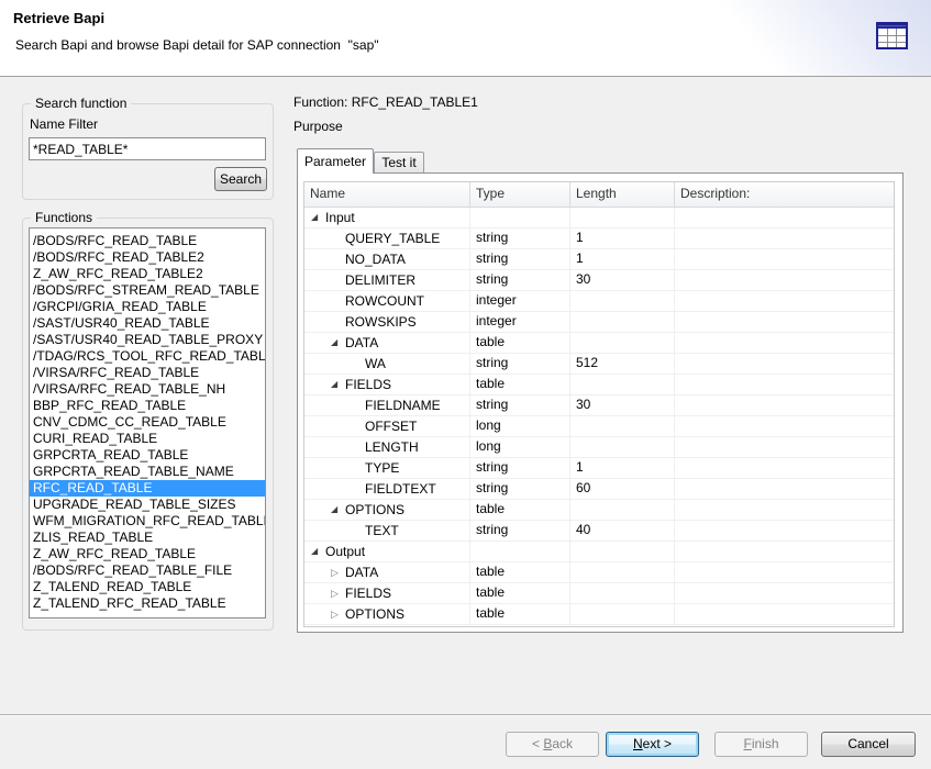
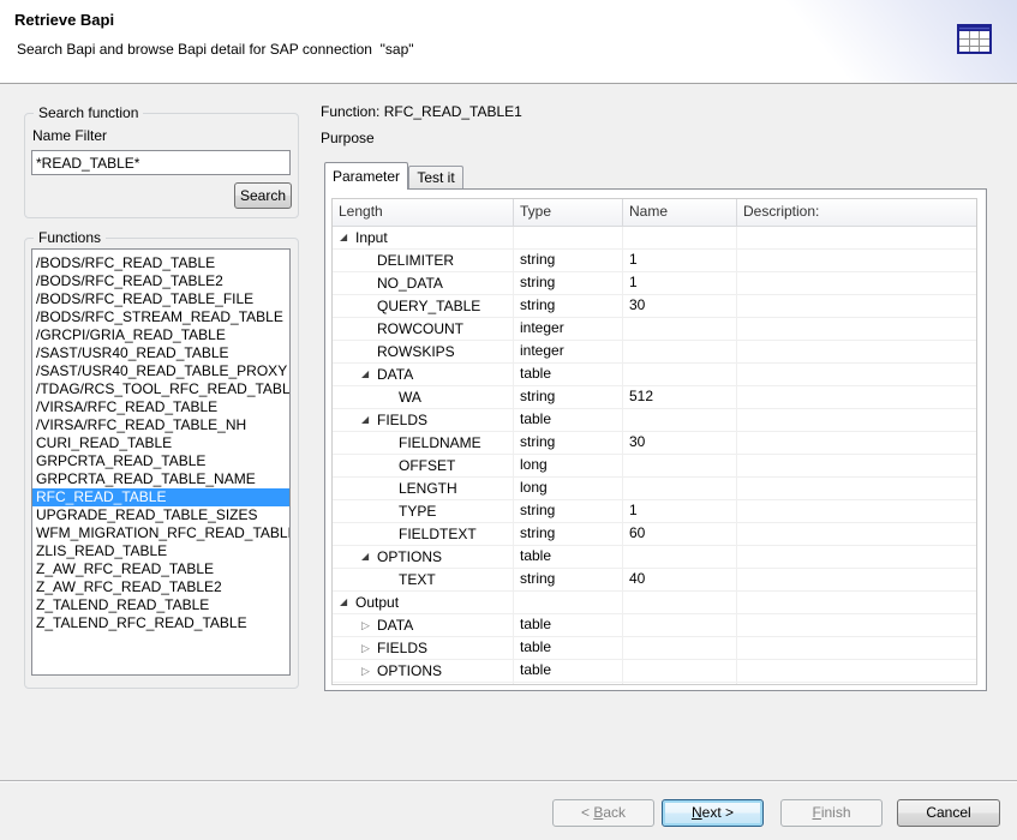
  Retrieve Bapi
  Search Bapi and browse Bapi detail for SAP connection "sap"
  Search function
  Name Filter
  *READ_TABLE*
  Search
  Functions
  /BODS/RFC_READ_TABLE
  /BODS/RFC_READ_TABLE2
- Z_AW_RFC_READ_TABLE2
+ /BODS/RFC_READ_TABLE_FILE
  /BODS/RFC_STREAM_READ_TABLE
  /GRCPI/GRIA_READ_TABLE
  /SAST/USR40_READ_TABLE
  /SAST/USR40_READ_TABLE_PROXY
  /TDAG/RCS_TOOL_RFC_READ_TABL
  /VIRSA/RFC_READ_TABLE
  /VIRSA/RFC_READ_TABLE_NH
- BBP_RFC_READ_TABLE
- CNV_CDMC_CC_READ_TABLE
  CURI_READ_TABLE
  GRPCRTA_READ_TABLE
  GRPCRTA_READ_TABLE_NAME
  RFC_READ_TABLE
  UPGRADE_READ_TABLE_SIZES
  WFM_MIGRATION_RFC_READ_TABL
  ZLIS_READ_TABLE
  Z_AW_RFC_READ_TABLE
- /BODS/RFC_READ_TABLE_FILE
+ Z_AW_RFC_READ_TABLE2
  Z_TALEND_READ_TABLE
  Z_TALEND_RFC_READ_TABLE
  Function: RFC_READ_TABLE1
  Purpose
  Parameter
  Test it
- Name
+ Length
  Type
- Length
+ Name
  Description:
  ◢
  Input
- QUERY_TABLE
+ DELIMITER
  string
  1
  NO_DATA
  string
  1
- DELIMITER
+ QUERY_TABLE
  string
  30
  ROWCOUNT
  integer
  ROWSKIPS
  integer
  ◢
  DATA
  table
  WA
  string
  512
  ◢
  FIELDS
  table
  FIELDNAME
  string
  30
  OFFSET
  long
  LENGTH
  long
  TYPE
  string
  1
  FIELDTEXT
  string
  60
  ◢
  OPTIONS
  table
  TEXT
  string
  40
  ◢
  Output
  ▷
  DATA
  table
  ▷
  FIELDS
  table
  ▷
  OPTIONS
  table
  < Back
  Next >
  Finish
  Cancel
